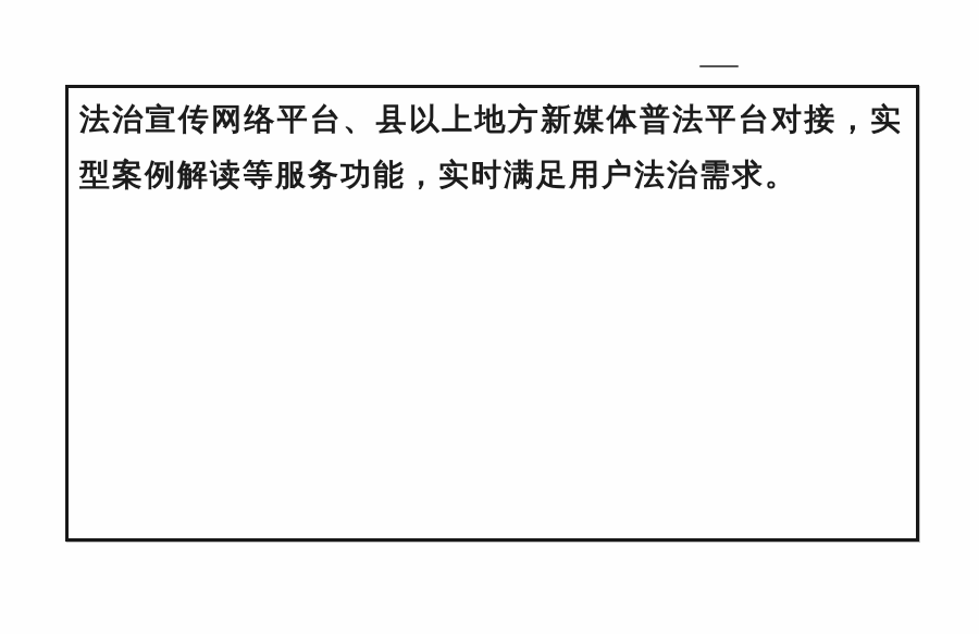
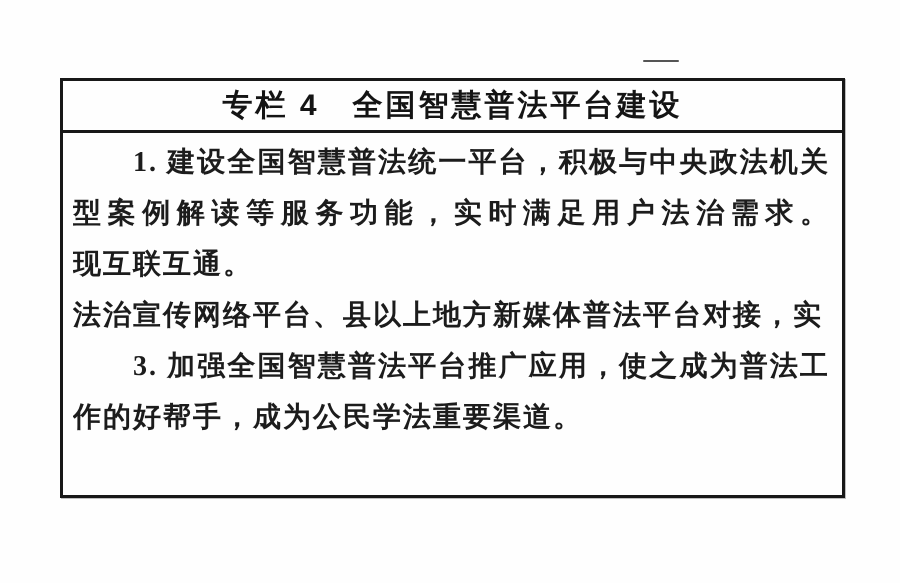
+ 专栏 4 全国智慧普法平台建设
+ 1. 建设全国智慧普法统一平台，积极与中央政法机关
- 法治宣传网络平台、县以上地方新媒体普法平台对接，实
+ 型案例解读等服务功能，实时满足用户法治需求。
+ 现互联互通。
- 型案例解读等服务功能，实时满足用户法治需求。
+ 法治宣传网络平台、县以上地方新媒体普法平台对接，实
+ 3. 加强全国智慧普法平台推广应用，使之成为普法工
+ 作的好帮手，成为公民学法重要渠道。
